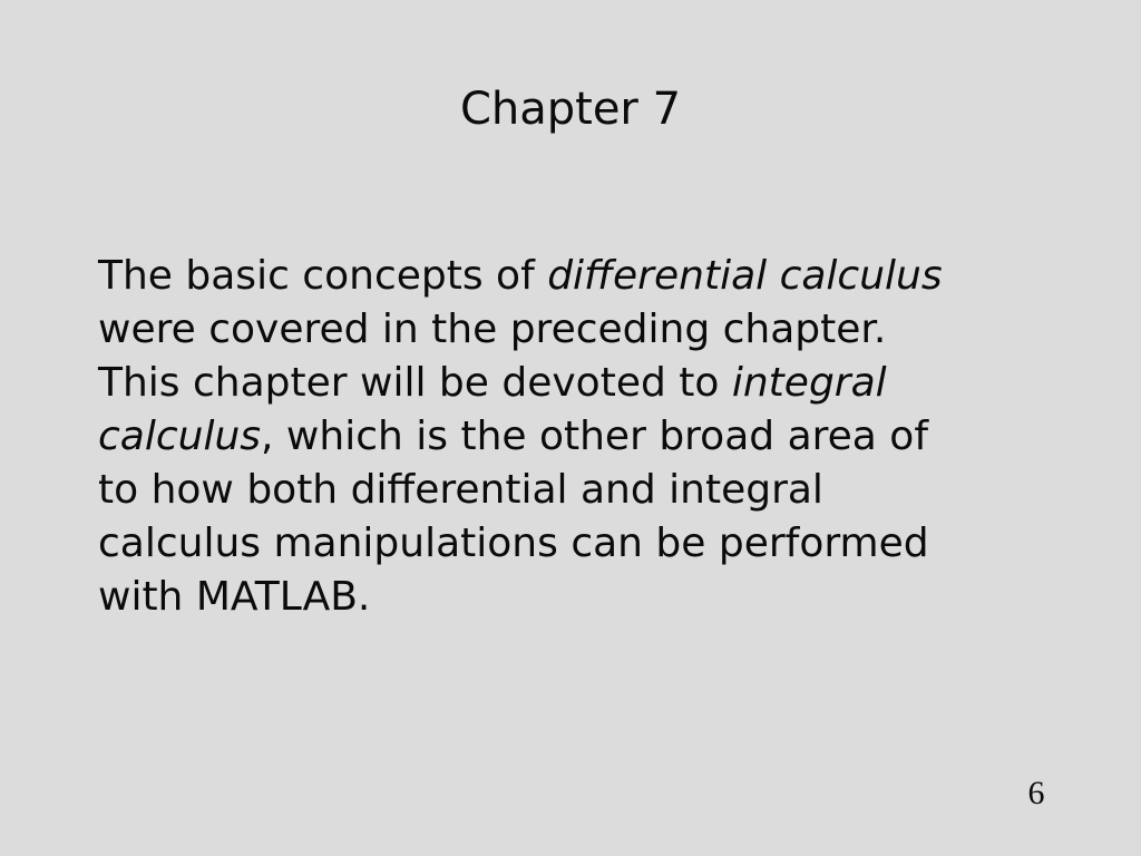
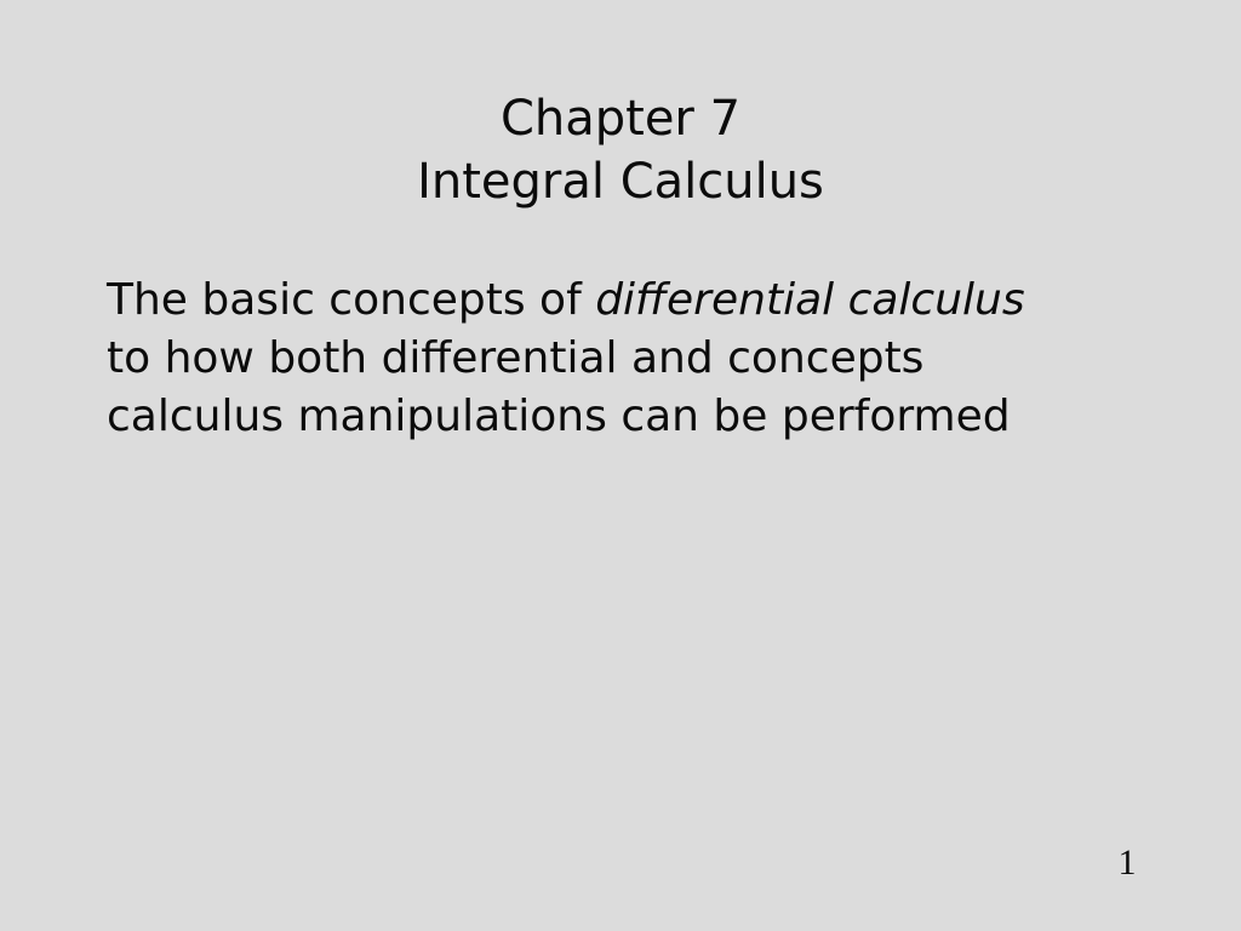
  Chapter 7
+ Integral Calculus
  The basic concepts of differential calculus
- were covered in the preceding chapter.
- This chapter will be devoted to integral
- calculus, which is the other broad area of
- to how both differential and integral
+ to how both differential and concepts
  calculus manipulations can be performed
- with MATLAB.
- 6
+ 1
